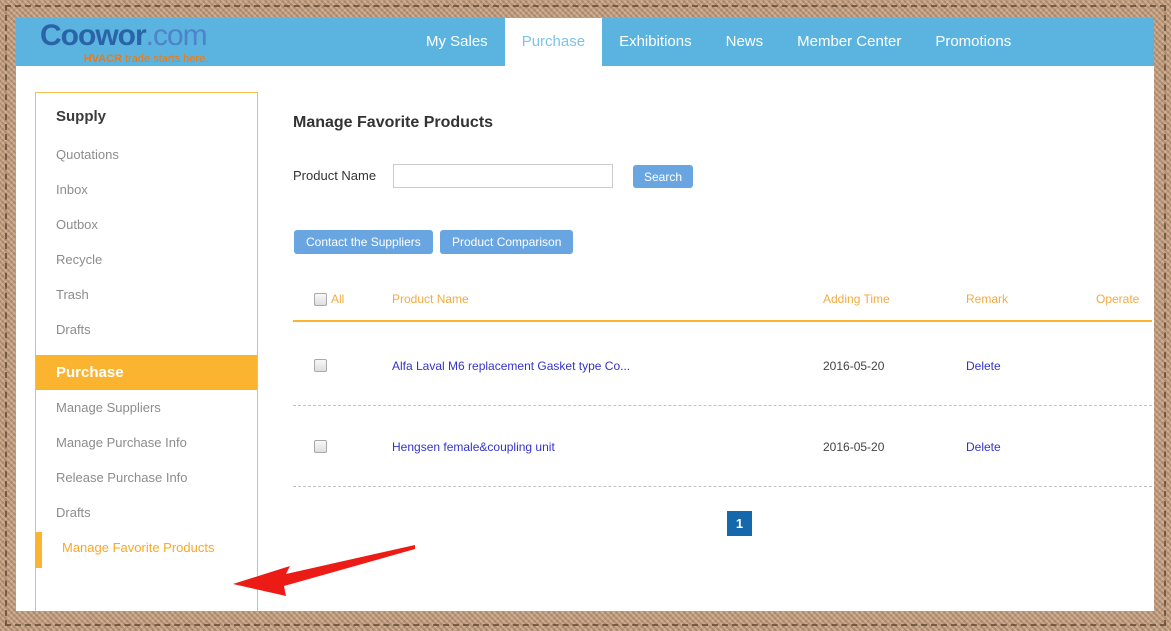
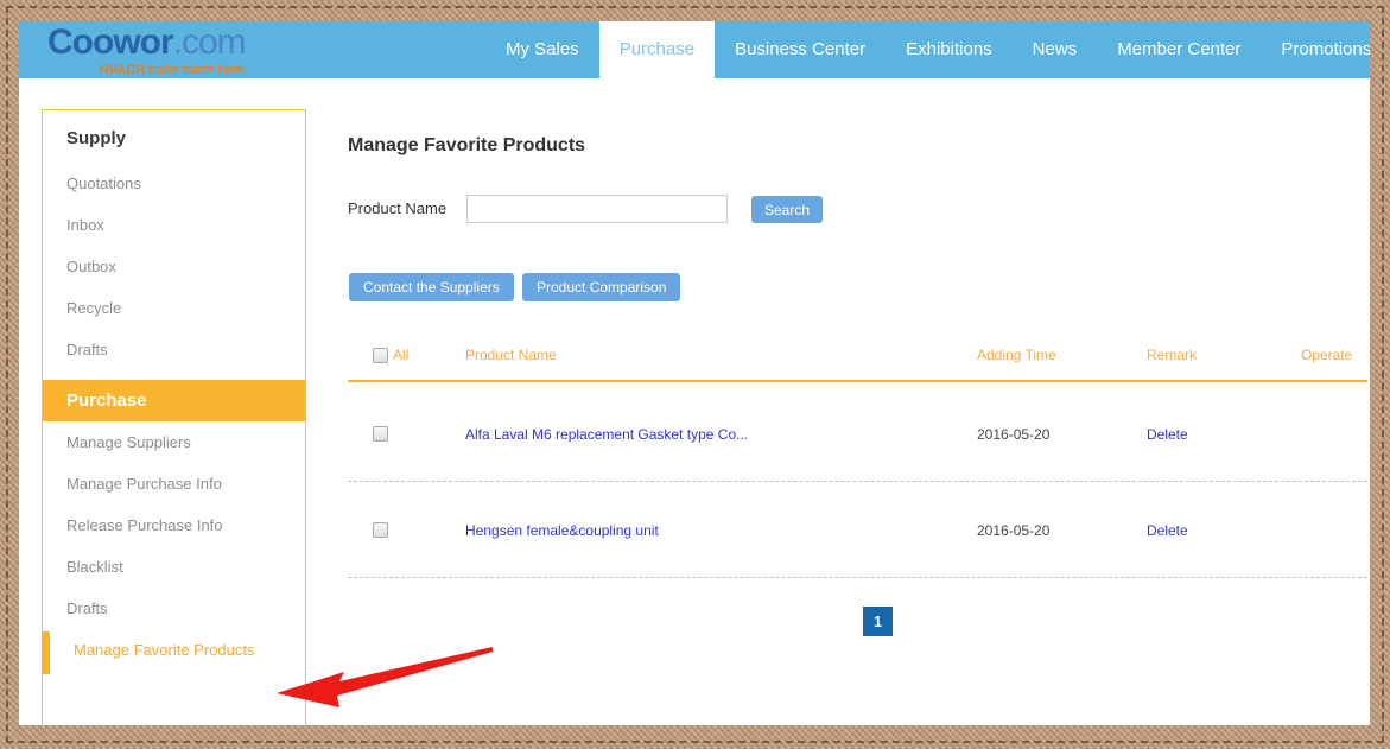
  Coowor.com
  HVACR trade starts here.
  My Sales
  Purchase
+ Business Center
  Exhibitions
  News
  Member Center
  Promotions
  Supply
  Quotations
  Inbox
  Outbox
  Recycle
- Trash
  Drafts
  Purchase
  Manage Suppliers
  Manage Purchase Info
  Release Purchase Info
+ Blacklist
  Drafts
  Manage Favorite Products
  Manage Favorite Products
  Product Name
  Search
  Contact the Suppliers
  Product Comparison
  All
  Product Name
  Adding Time
  Remark
  Operate
  Alfa Laval M6 replacement Gasket type Co...
  2016-05-20
  Delete
  Hengsen female&coupling unit
  2016-05-20
  Delete
  1
